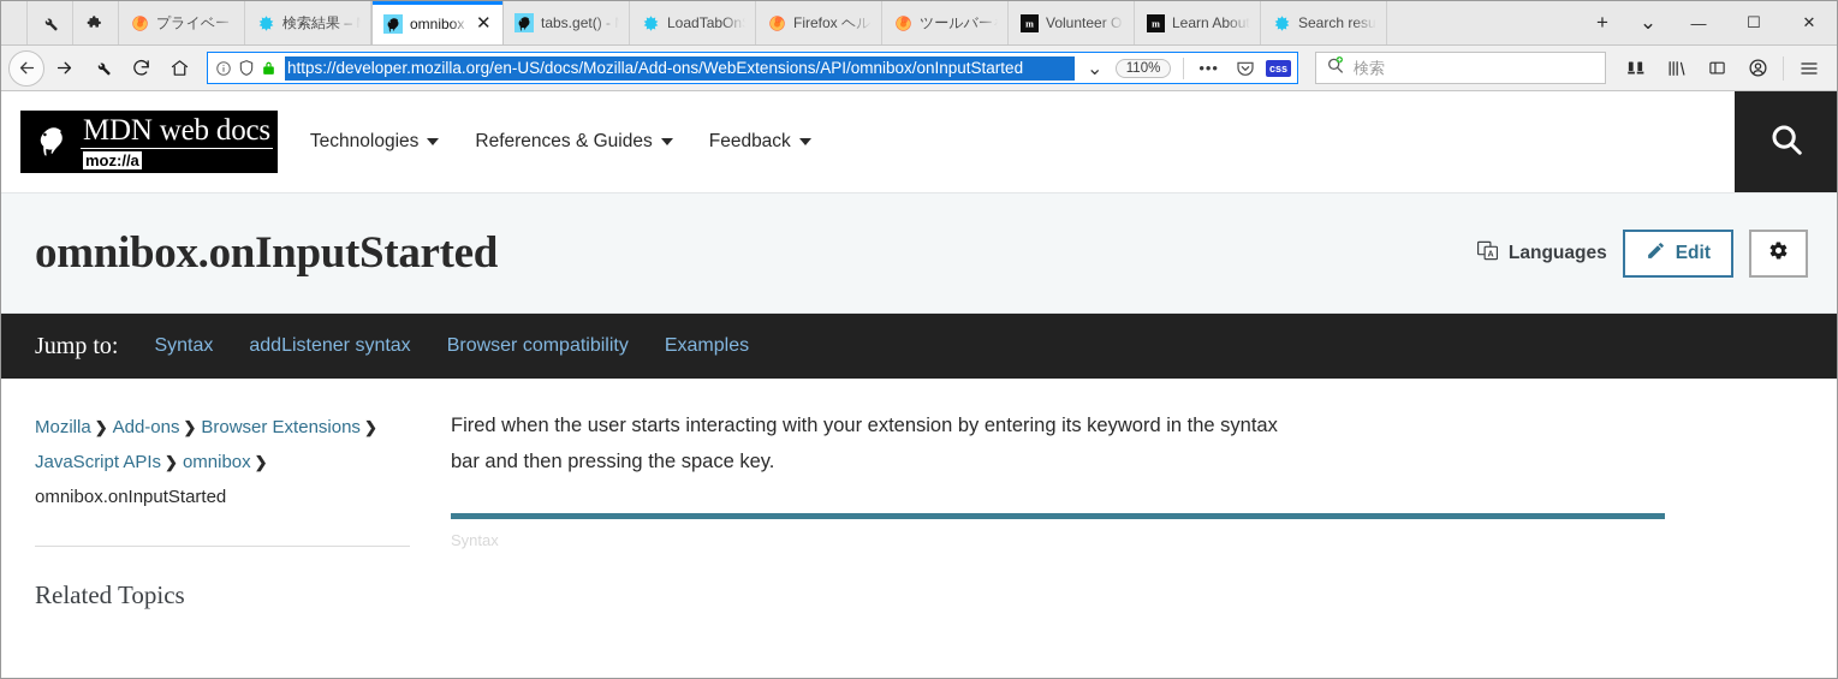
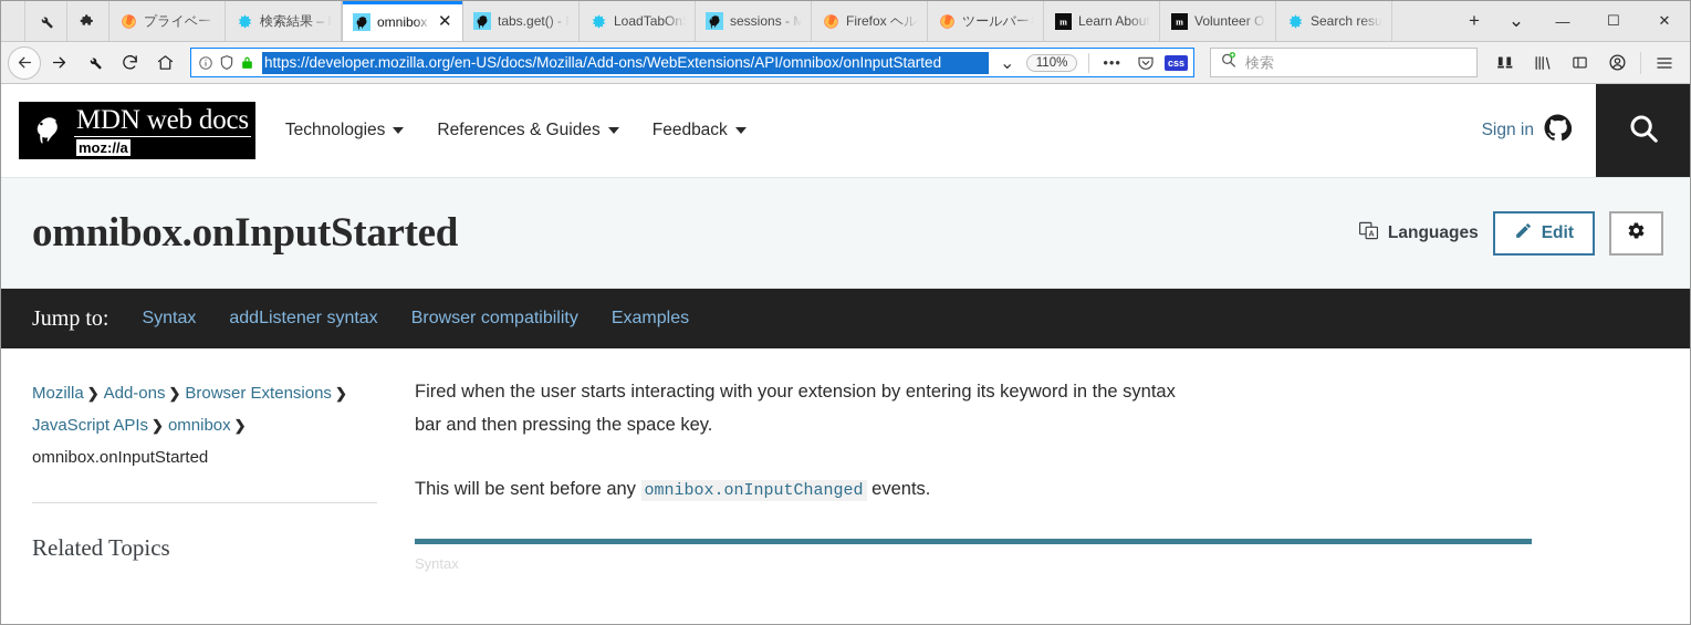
  プライベー
  検索結果 –
  omnibox
  ✕
  tabs.get() -
  LoadTabOn
+ sessions - M
  Firefox ヘル
  ツールバー
  m
- Volunteer O
+ Learn About
  m
- Learn About
+ Volunteer O
  Search resu
  +
  ⌄
  —
  ☐
  ✕
  https://developer.mozilla.org/en-US/docs/Mozilla/Add-ons/WebExtensions/API/omnibox/onInputStarted
  ⌄
  110%
  •••
  css
  検索
  MDN web docs
  moz://a
  Technologies
  References & Guides
  Feedback
+ Sign in
  omnibox.onInputStarted
  A
  Languages
  Edit
  Jump to:
  Syntax
  addListener syntax
  Browser compatibility
  Examples
  Mozilla ❯ Add-ons ❯ Browser Extensions ❯JavaScript APIs ❯ omnibox ❯
  omnibox.onInputStarted
  Related Topics
  Fired when the user starts interacting with your extension by entering its keyword in the syntax bar and then pressing the space key.
+ This will be sent before any omnibox.onInputChanged events.
  Syntax
